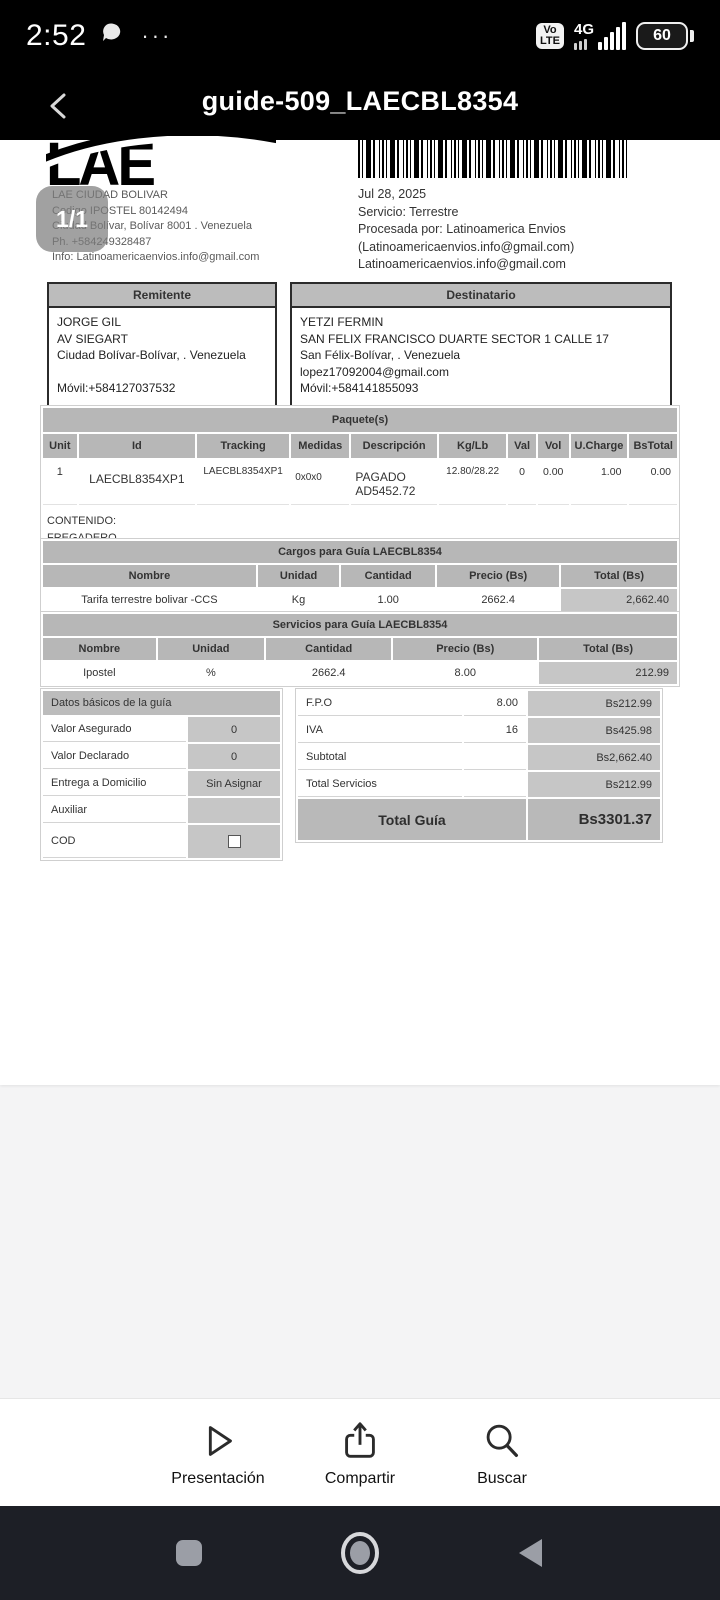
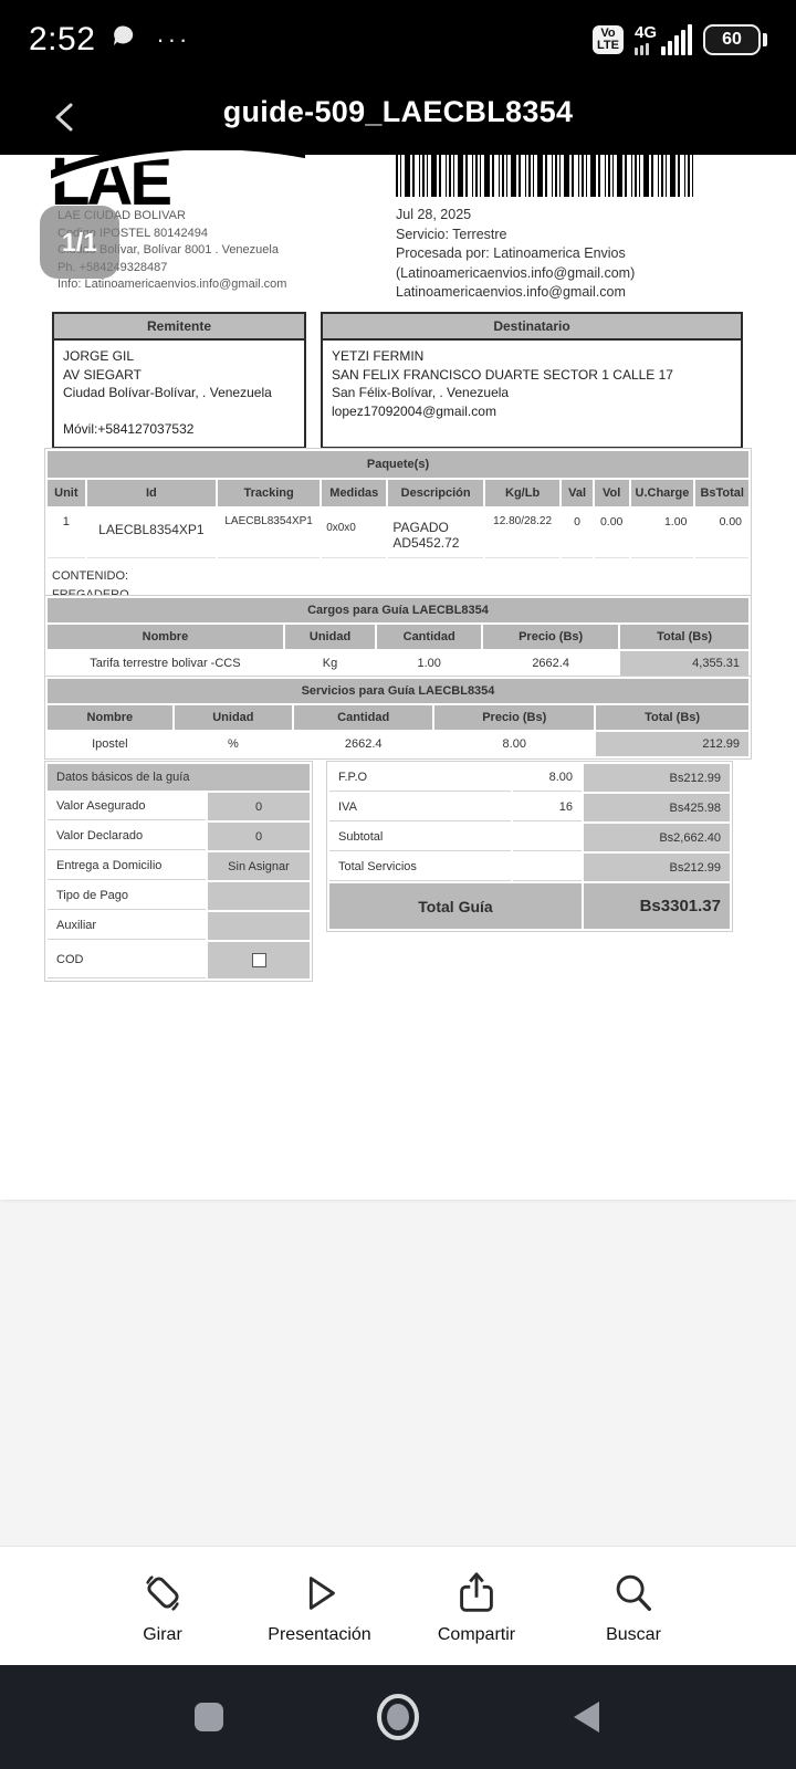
  2:52
  ···
  Vo
  LTE
  4G
  60
  guide-509_LAECBL8354
  LAE
  LAE CIUDAD BOLIVAR
  Codigo IPOSTEL 80142494
  Ciudad Bolívar, Bolívar 8001 . Venezuela
  Ph. +584249328487
  Info: Latinoamericaenvios.info@gmail.com
  Jul 28, 2025
  Servicio: Terrestre
  Procesada por: Latinoamerica Envios
  (Latinoamericaenvios.info@gmail.com)
  Latinoamericaenvios.info@gmail.com
  Remitente
  JORGE GIL
  AV SIEGART
  Ciudad Bolívar-Bolívar, . Venezuela
  Móvil:+584127037532
  Destinatario
  YETZI FERMIN
  SAN FELIX FRANCISCO DUARTE SECTOR 1 CALLE 17
  San Félix-Bolívar, . Venezuela
  lopez17092004@gmail.com
- Móvil:+584141855093
  Paquete(s)
  Unit	Id	Tracking	Medidas	Descripción	Kg/Lb	Val	Vol	U.Charge	BsTotal
  1	LAECBL8354XP1	LAECBL8354XP1	0x0x0	PAGADO AD5452.72	12.80/28.22	0	0.00	1.00	0.00
  Cargos para Guía LAECBL8354
  Nombre	Unidad	Cantidad	Precio (Bs)	Total (Bs)
- Tarifa terrestre bolivar -CCS	Kg	1.00	2662.4	2,662.40
+ Tarifa terrestre bolivar -CCS	Kg	1.00	2662.4	4,355.31
  Servicios para Guía LAECBL8354
  Nombre	Unidad	Cantidad	Precio (Bs)	Total (Bs)
  Ipostel	%	2662.4	8.00	212.99
  Datos básicos de la guía
  Valor Asegurado	0
  Valor Declarado	0
  Entrega a Domicilio	Sin Asignar
+ Tipo de Pago
  Auxiliar
  COD
  F.P.O	8.00	Bs212.99
  IVA	16	Bs425.98
  Subtotal		Bs2,662.40
  Total Servicios		Bs212.99
  Total Guía	Bs3301.37
  1/1
+ Girar
  Presentación
  Compartir
  Buscar
